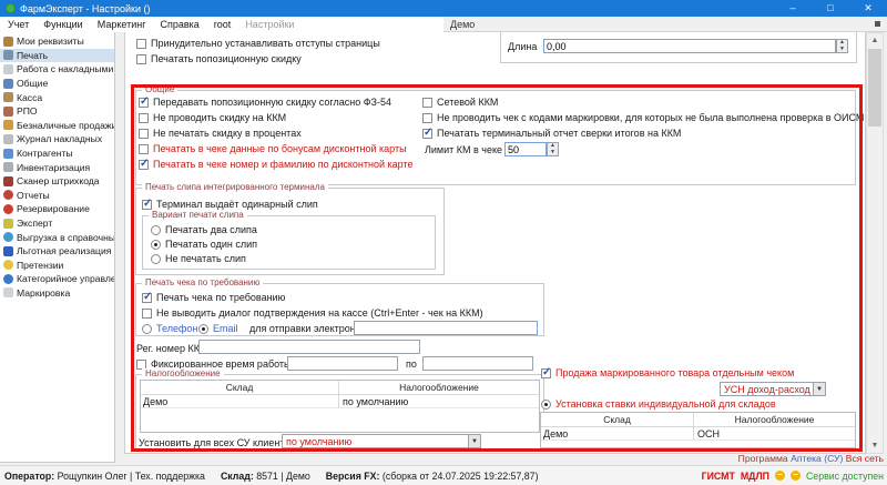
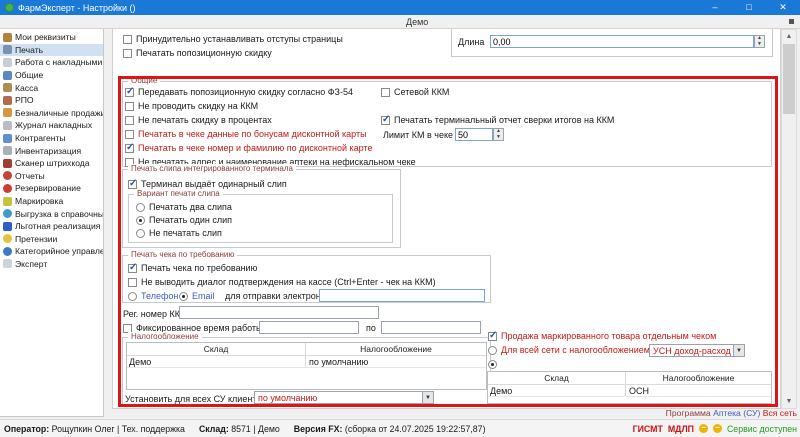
  ФармЭксперт - Настройки ()
  –
  □
  ✕
- Учет
- Функции
- Маркетинг
- Справка
- root
- Настройки
  Демо
  Мои реквизиты
  Печать
  Работа с накладными
  Общие
  Касса
  РПО
  Безналичные продаж
  Журнал накладных
  Контрагенты
  Инвентаризация
  Сканер штрихкода
  Отчеты
  Резервирование
- Эксперт
+ Маркировка
  Выгрузка в справочны
  Льготная реализация
  Претензии
  Категорийное управле
- Маркировка
+ Эксперт
  Принудительно устанавливать отступы страницы
  Печатать попозиционную скидку
  Длина
  0,00
  Общие
  Передавать попозиционную скидку согласно ФЗ-54
  Не проводить скидку на ККМ
  Не печатать скидку в процентах
  Печатать в чеке данные по бонусам дисконтной карты
  Печатать в чеке номер и фамилию по дисконтной карте
+ Не печатать адрес и наименование аптеки на нефискальном чеке
  Сетевой ККМ
- Не проводить чек с кодами маркировки, для которых не была выполнена проверка в ОИСМ
  Печатать терминальный отчет сверки итогов на ККМ
  Лимит КМ в чеке
  50
  Печать слипа интегрированного терминала
  Терминал выдаёт одинарный слип
  Вариант печати слипа
  Печатать два слипа
  Печатать один слип
  Не печатать слип
  Печать чека по требованию
  Печать чека по требованию
  Не выводить диалог подтверждения на кассе (Ctrl+Enter - чек на ККМ)
  Телефон
  Email
  Рег. номер КК
  Фиксированное время работ
  по
  Налогообложение
  Склад
  Налогообложение
  Демо
  по умолчанию
  Установить для всех СУ клиен
  по умолчанию
  Продажа маркированного товара отдельным чеком
+ Для всей сети с налогообложением
  УСН доход-расход
- Установка ставки индивидуальной для складов
  Склад
  Налогообложение
  Демо
  ОСН
  Программа Аптека (СУ) Вся сеть
  Оператор: Рощупкин Олег | Тех. поддержка
  Склад: 8571 | Демо
  Версия FX: (сборка от 24.07.2025 19:22:57,87)
  ГИСМТ
  МДЛП
  −
  −
  Сервис доступен
